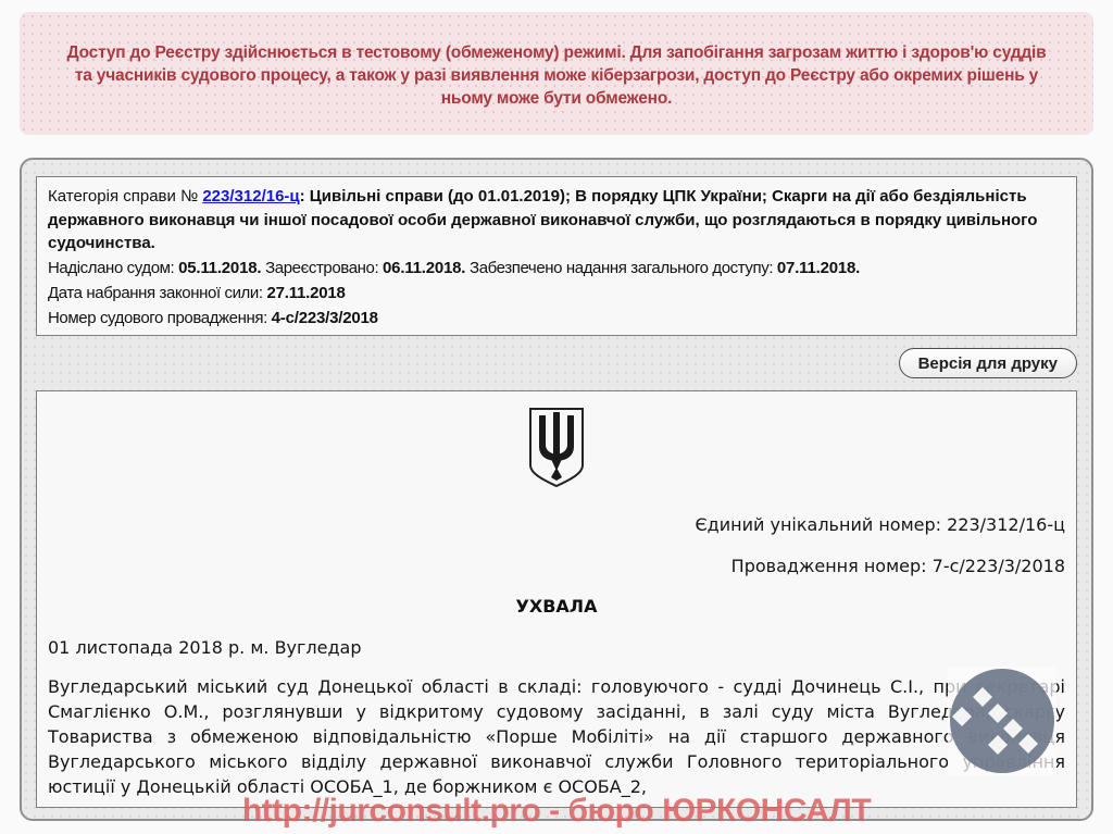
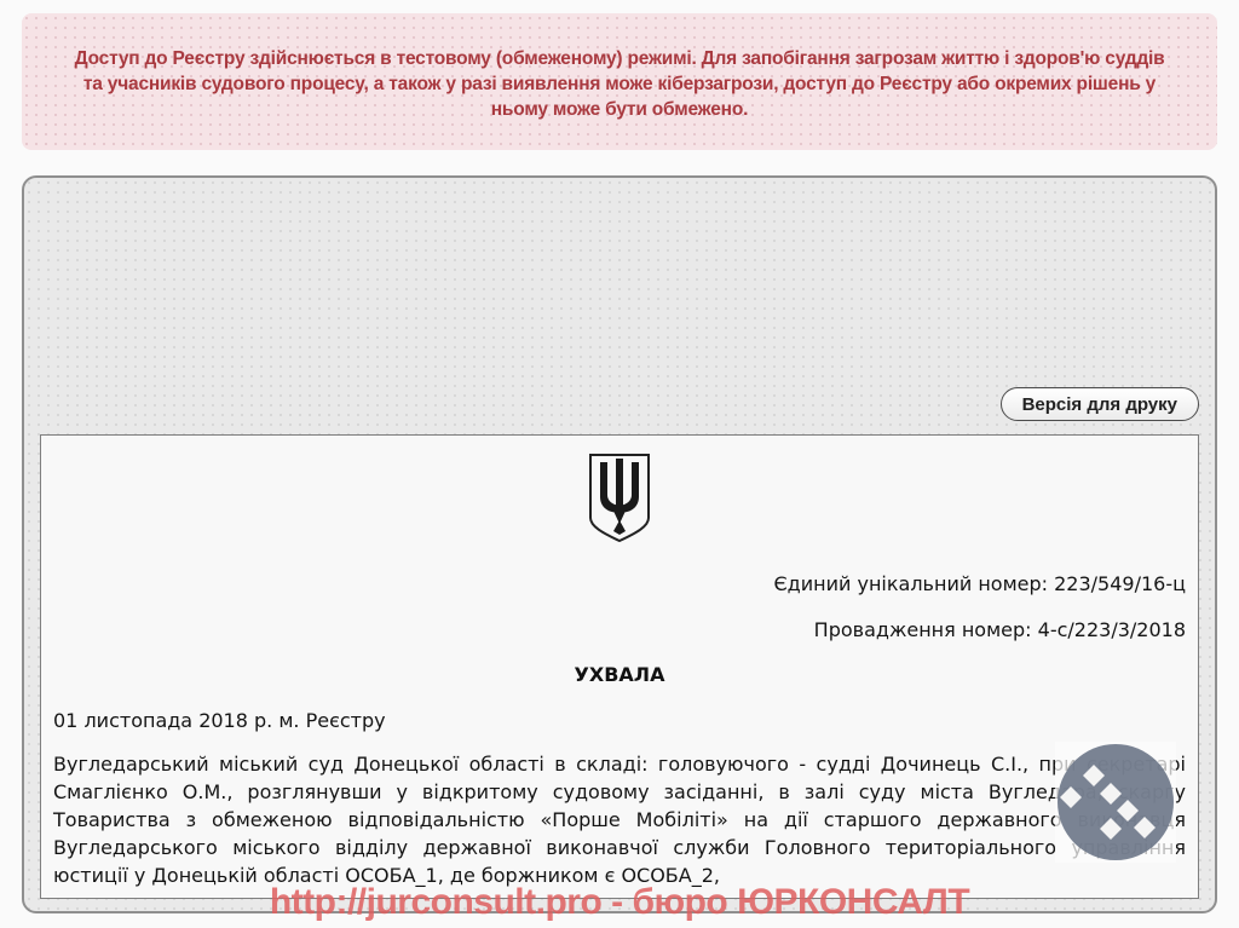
  Доступ до Реєстру здійснюється в тестовому (обмеженому) режимі. Для запобігання загрозам життю і здоров'ю суддів та учасників судового процесу, а також у разі виявлення може кіберзагрози, доступ до Реєстру або окремих рішень у ньому може бути обмежено.
- Категорія справи № 223/312/16-ц: Цивільні справи (до 01.01.2019); В порядку ЦПК України; Скарги на дії або бездіяльність державного виконавця чи іншої посадової особи державної виконавчої служби, що розглядаються в порядку цивільного судочинства.
- Надіслано судом: 05.11.2018. Зареєстровано: 06.11.2018. Забезпечено надання загального доступу: 07.11.2018.
- Дата набрання законної сили: 27.11.2018
- Номер судового провадження: 4-с/223/3/2018
  Версія для друку
- Єдиний унікальний номер: 223/312/16-ц
+ Єдиний унікальний номер: 223/549/16-ц
- Провадження номер: 7-с/223/3/2018
+ Провадження номер: 4-с/223/3/2018
  УХВАЛА
- 01 листопада 2018 р. м. Вугледар
+ 01 листопада 2018 р. м. Реєстру
  Вугледарський міський суд Донецької області в складі: головуючого - судді Дочинець С.І., приарі Смаглієнко О.М., розглянувши у відкритому судовому засіданні, в залі суду міста Вугледу Товариства з обмеженою відповідальністю «Порше Мобіліті» на дії старшого державногоя Вугледарського міського відділу державної виконавчої служби Головного територіального уння юстиції у Донецькій області ОСОБА_1, де боржником є ОСОБА_2,
  http://jurconsult.pro - бюро ЮРКОНСАЛТ
